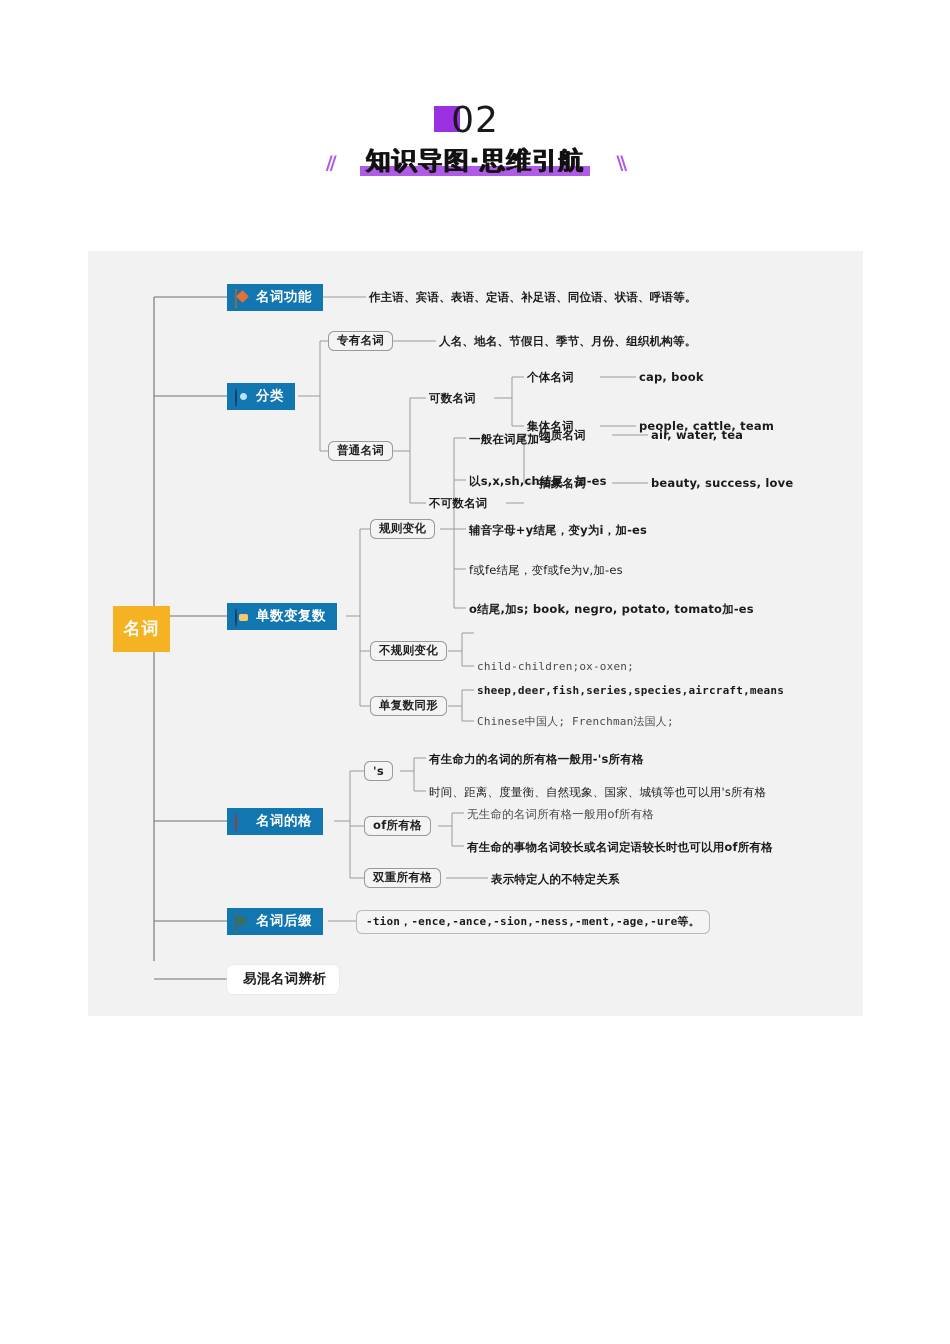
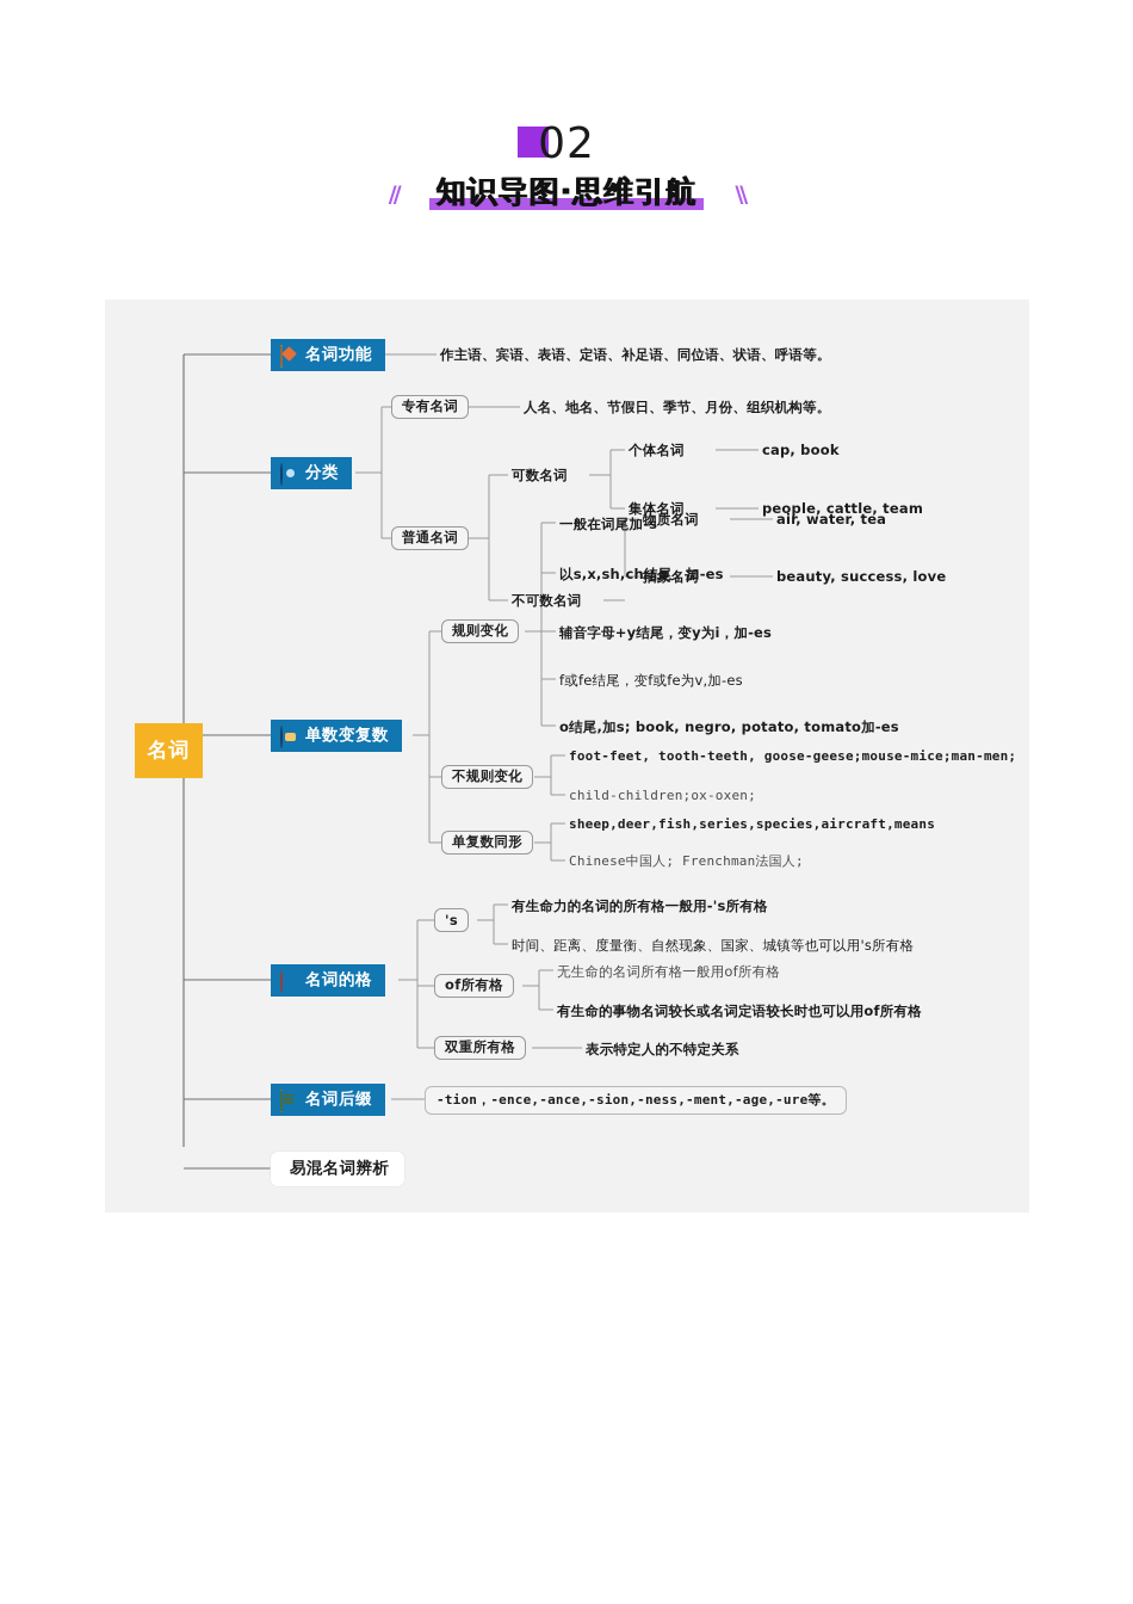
  02
  //
  知识导图·思维引航
  \\
  名词
  名词功能
  作主语、宾语、表语、定语、补足语、同位语、状语、呼语等。
  分类
  专有名词
  人名、地名、节假日、季节、月份、组织机构等。
  普通名词
  可数名词
  个体名词
  cap, book
  集体名词
  people, cattle, team
  不可数名词
  物质名词
  air, water, tea
  抽象名词
  beauty, success, love
  单数变复数
  规则变化
  一般在词尾加-s
  以s,x,sh,ch结尾，加-es
  辅音字母+y结尾，变y为i，加-es
  f或fe结尾，变f或fe为v,加-es
  o结尾,加s; book, negro, potato, tomato加-es
  不规则变化
+ foot-feet, tooth-teeth, goose-geese;mouse-mice;man-men;
  child-children;ox-oxen;
  单复数同形
  sheep,deer,fish,series,species,aircraft,means
  Chinese中国人; Frenchman法国人;
  名词的格
  's
  有生命力的名词的所有格一般用-'s所有格
  时间、距离、度量衡、自然现象、国家、城镇等也可以用's所有格
  of所有格
  无生命的名词所有格一般用of所有格
  有生命的事物名词较长或名词定语较长时也可以用of所有格
  双重所有格
  表示特定人的不特定关系
  名词后缀
  -tion，-ence,-ance,-sion,-ness,-ment,-age,-ure等。
  易混名词辨析
